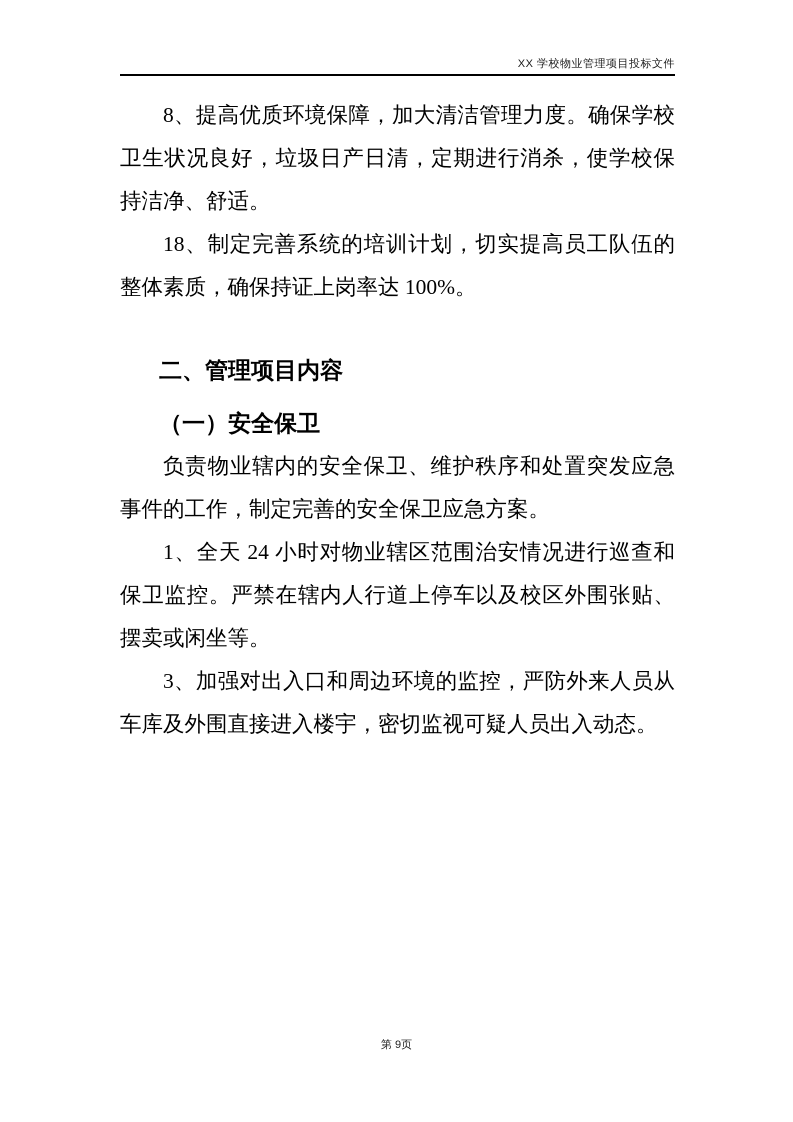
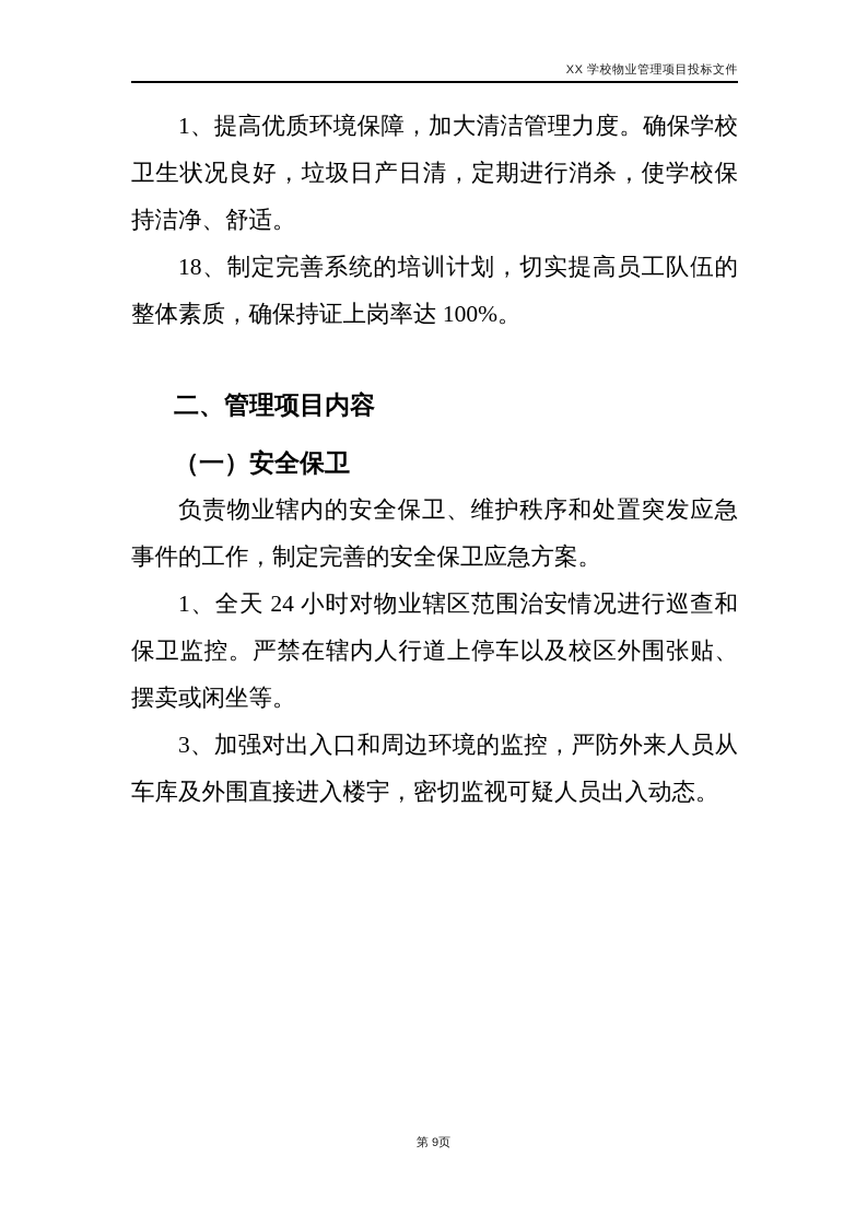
  XX 学校物业管理项目投标文件
- 8、提高优质环境保障，加大清洁管理力度。确保学校卫生状况良好，垃圾日产日清，定期进行消杀，使学校保持洁净、舒适。
+ 1、提高优质环境保障，加大清洁管理力度。确保学校卫生状况良好，垃圾日产日清，定期进行消杀，使学校保持洁净、舒适。
  18、制定完善系统的培训计划，切实提高员工队伍的整体素质，确保持证上岗率达 100%。
  二、管理项目内容
  （一）安全保卫
  负责物业辖内的安全保卫、维护秩序和处置突发应急事件的工作，制定完善的安全保卫应急方案。
  1、全天 24 小时对物业辖区范围治安情况进行巡查和保卫监控。严禁在辖内人行道上停车以及校区外围张贴、摆卖或闲坐等。
  3、加强对出入口和周边环境的监控，严防外来人员从车库及外围直接进入楼宇，密切监视可疑人员出入动态。
  第 9页
